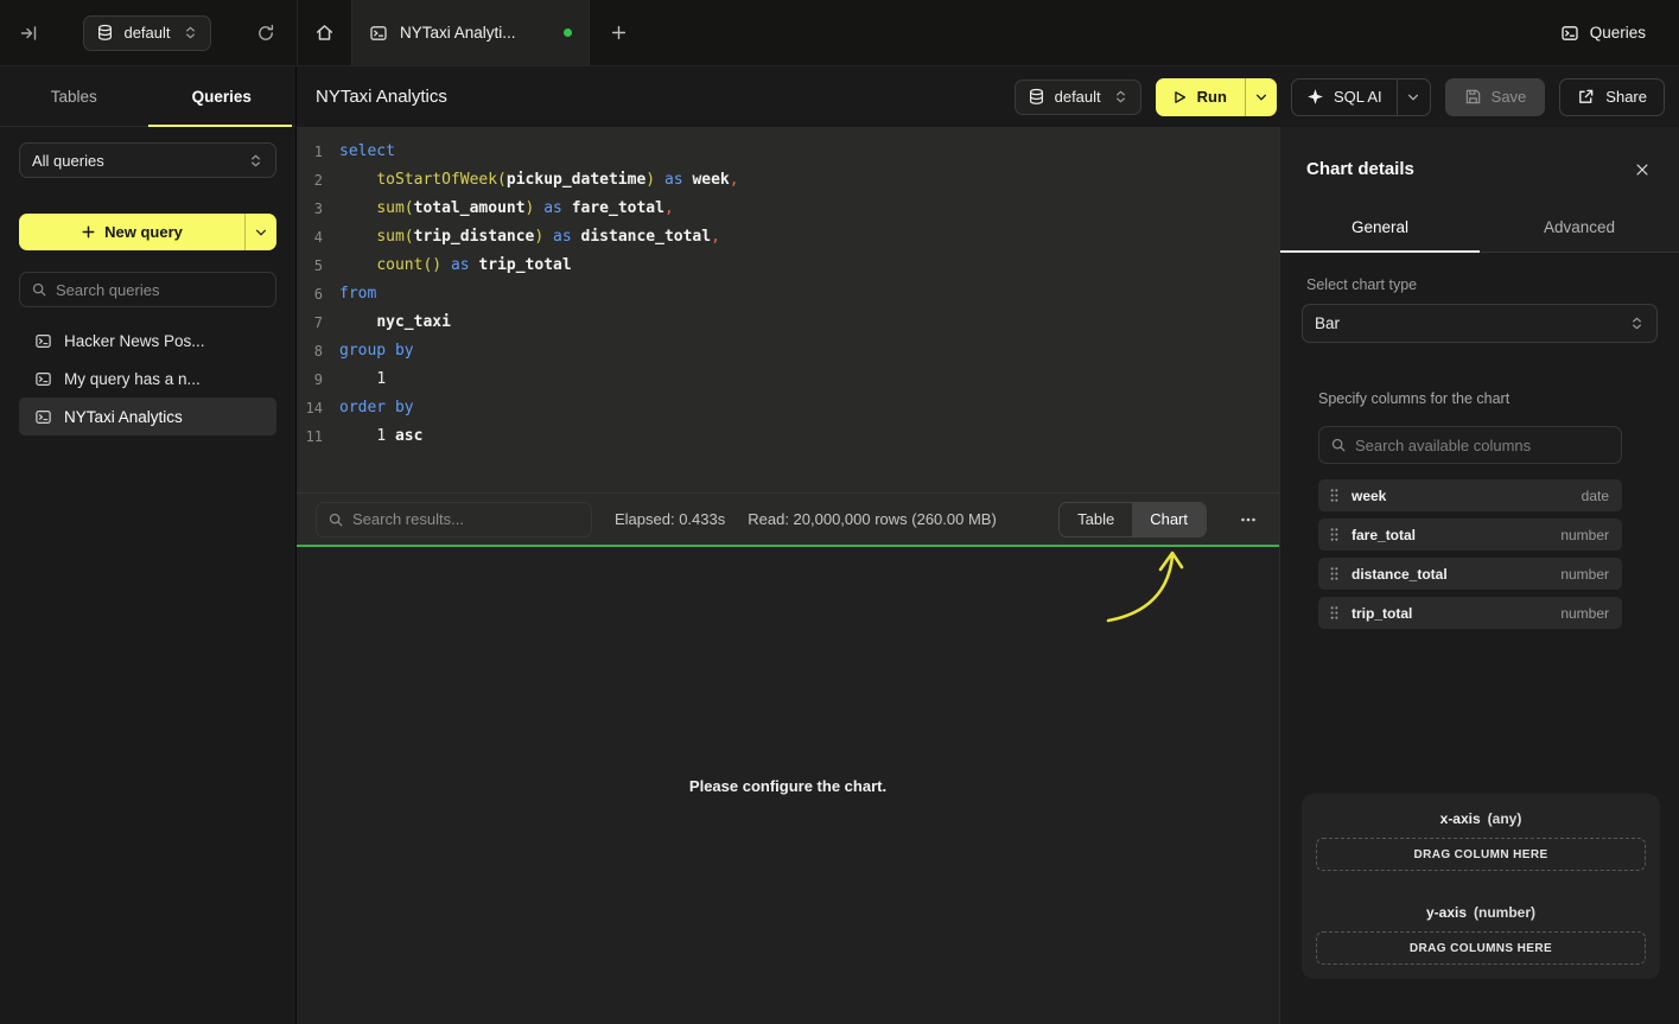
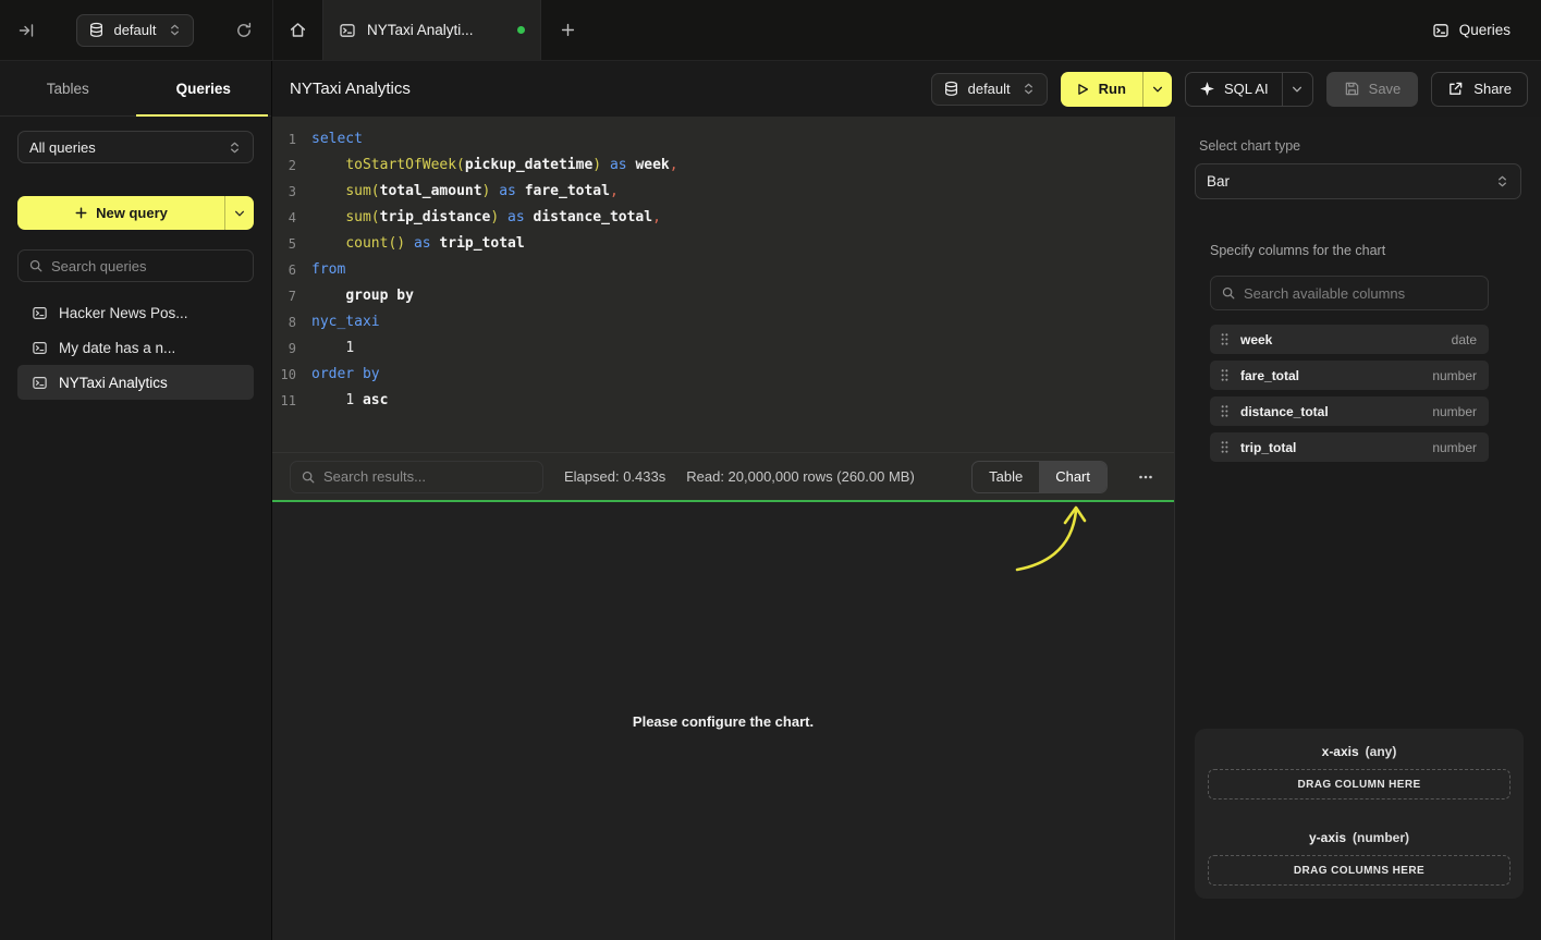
  default
  NYTaxi Analyti...
  Queries
  Tables
  Queries
  All queries
  New query
  Search queries
  Hacker News Pos...
- My query has a n...
+ My date has a n...
  NYTaxi Analytics
  NYTaxi Analytics
  default
  Run
  SQL AI
  Save
  Share
  1
  select
  2
  toStartOfWeek(pickup_datetime) as week,
  3
  sum(total_amount) as fare_total,
  4
  sum(trip_distance) as distance_total,
  5
  count() as trip_total
  6
  from
  7
- nyc_taxi
+ group by
  8
- group by
+ nyc_taxi
  9
  1
- 14
+ 10
  order by
  11
  1 asc
  Search results...
  Elapsed: 0.433s
  Read: 20,000,000 rows (260.00 MB)
  Table
  Chart
  Please configure the chart.
- Chart details
- General
- Advanced
  Select chart type
  Bar
  Specify columns for the chart
  Search available columns
  week
  date
  fare_total
  number
  distance_total
  number
  trip_total
  number
  x-axis
  (any)
  DRAG COLUMN HERE
  y-axis
  (number)
  DRAG COLUMNS HERE
